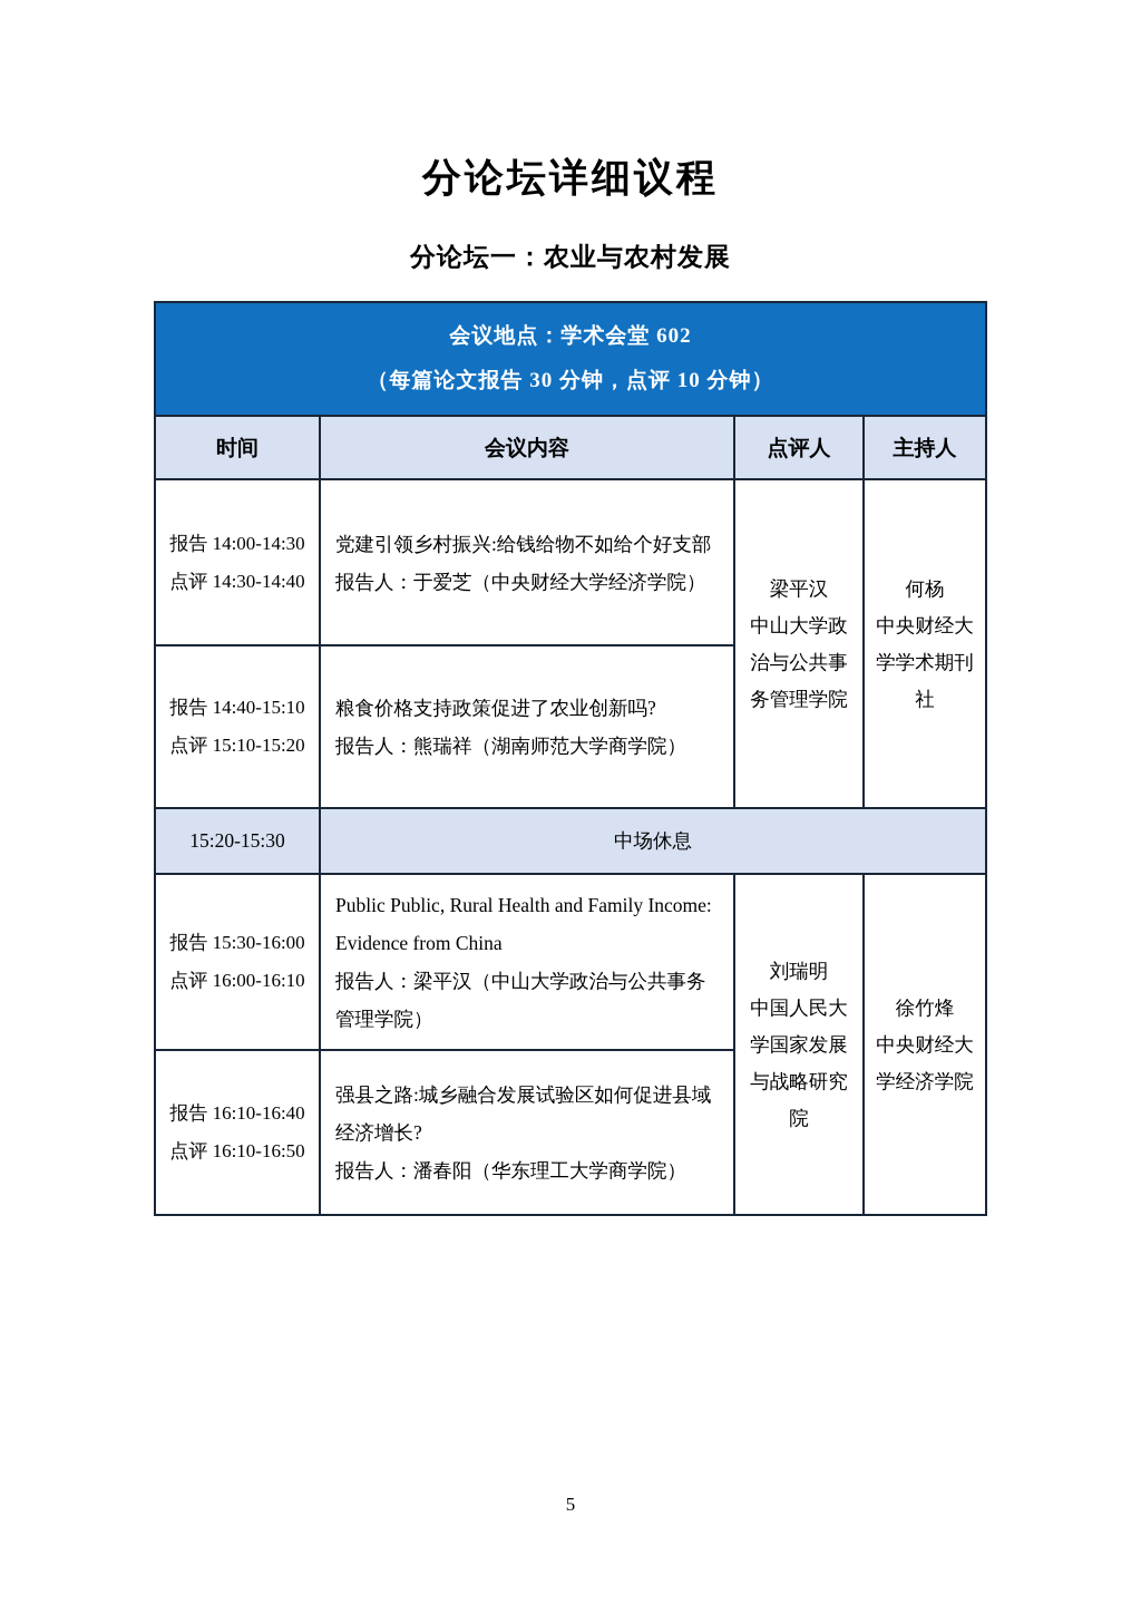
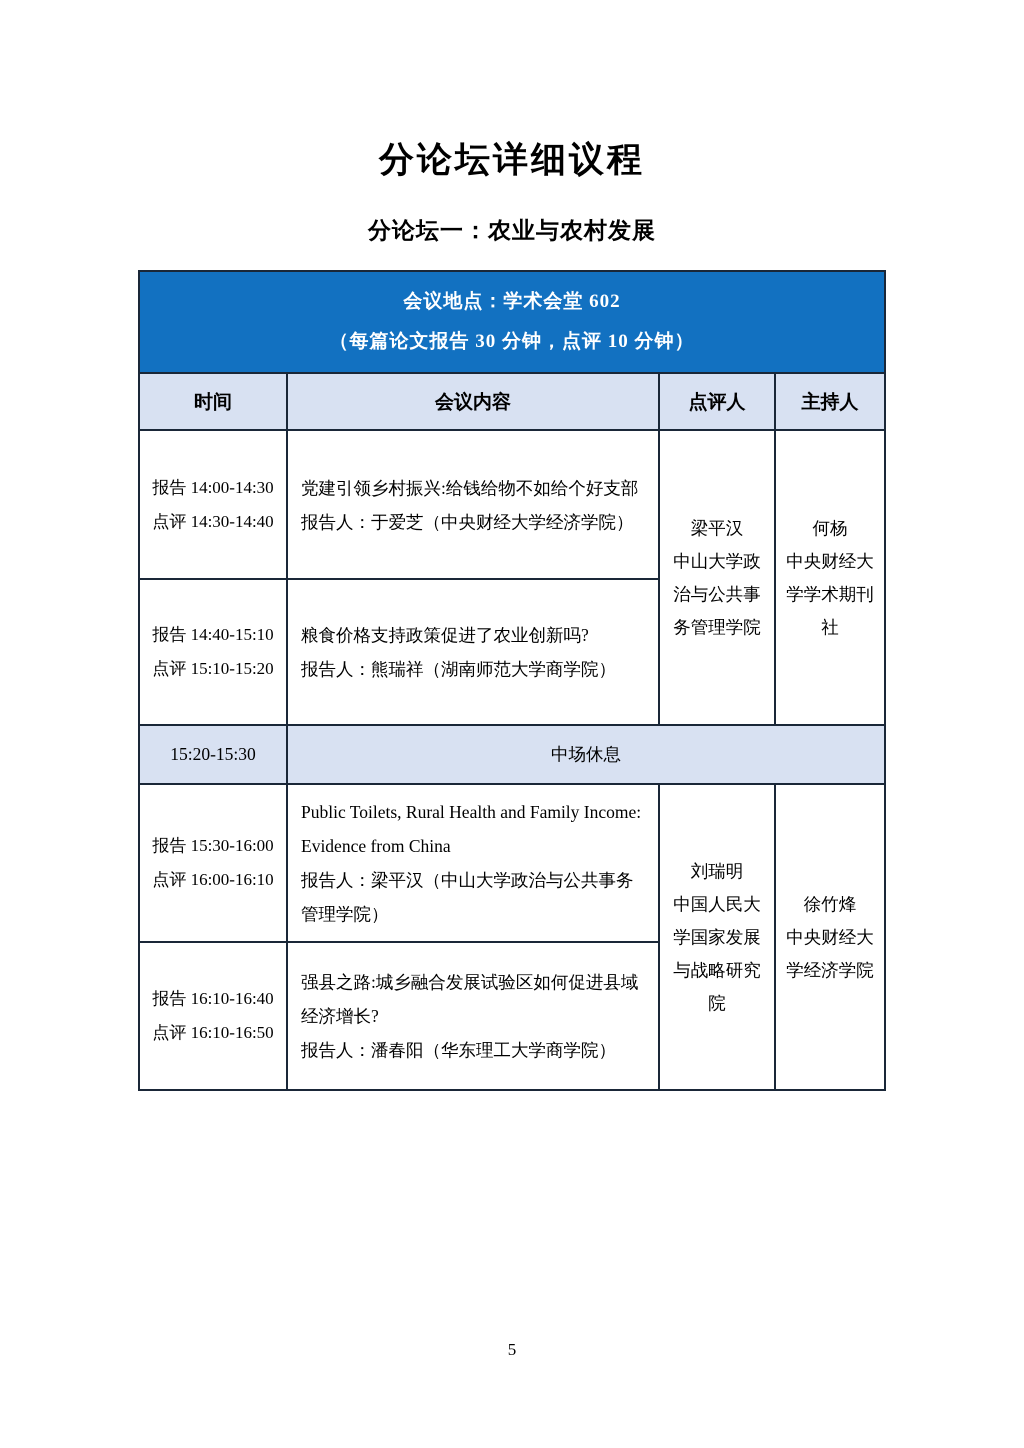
  分论坛详细议程
  分论坛一：农业与农村发展
  会议地点：学术会堂 602 （每篇论文报告 30 分钟，点评 10 分钟）
  时间	会议内容	点评人	主持人
  报告 14:00-14:30 点评 14:30-14:40	党建引领乡村振兴:给钱给物不如给个好支部 报告人：于爱芝（中央财经大学经济学院）	梁平汉 中山大学政治与公共事务管理学院	何杨 中央财经大学学术期刊社
  报告 14:40-15:10 点评 15:10-15:20	粮食价格支持政策促进了农业创新吗? 报告人：熊瑞祥（湖南师范大学商学院）
  15:20-15:30	中场休息
- 报告 15:30-16:00 点评 16:00-16:10	Public Public, Rural Health and Family Income: Evidence from China 报告人：梁平汉（中山大学政治与公共事务管理学院）	刘瑞明 中国人民大学国家发展与战略研究院	徐竹烽 中央财经大学经济学院
+ 报告 15:30-16:00 点评 16:00-16:10	Public Toilets, Rural Health and Family Income: Evidence from China 报告人：梁平汉（中山大学政治与公共事务管理学院）	刘瑞明 中国人民大学国家发展与战略研究院	徐竹烽 中央财经大学经济学院
  报告 16:10-16:40 点评 16:10-16:50	强县之路:城乡融合发展试验区如何促进县域经济增长? 报告人：潘春阳（华东理工大学商学院）
  5
